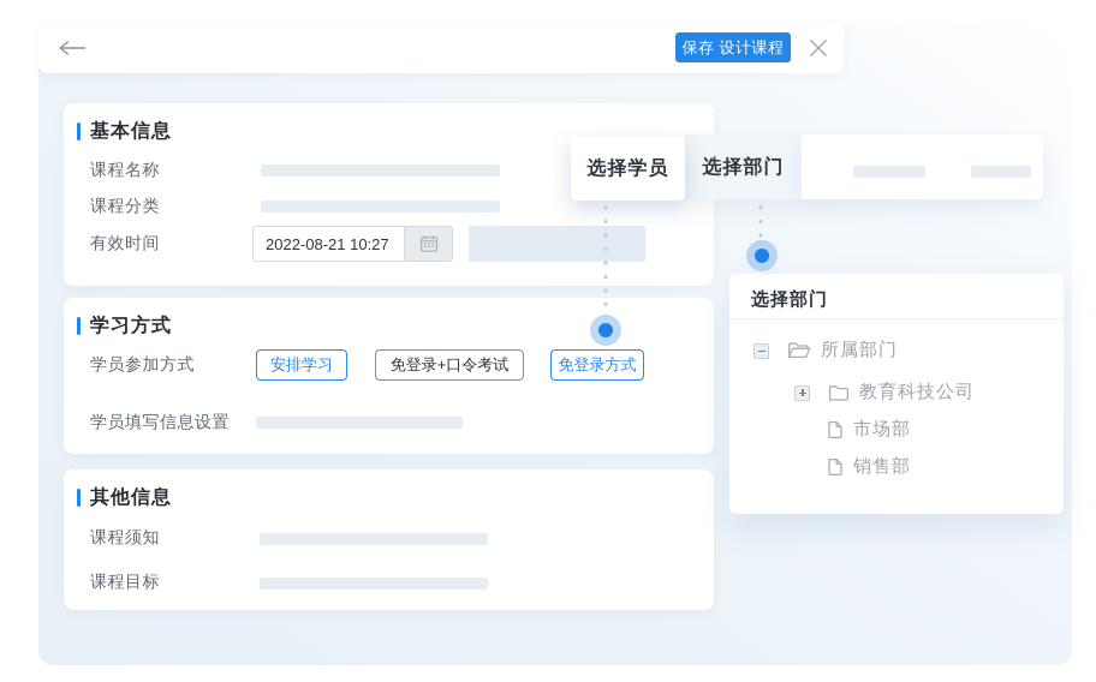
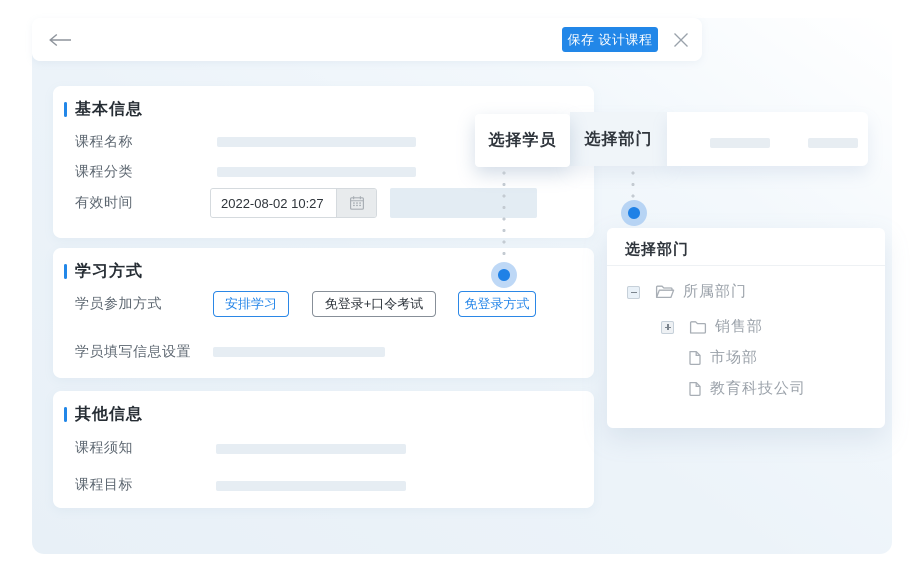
  保存 设计课程
  基本信息
  课程名称
  课程分类
  有效时间
- 2022-08-21 10:27
+ 2022-08-02 10:27
  学习方式
  学员参加方式
  安排学习
  免登录+口令考试
  免登录方式
  学员填写信息设置
  其他信息
  课程须知
  课程目标
  选择部门
  选择学员
  选择部门
  所属部门
- 教育科技公司
+ 销售部
  市场部
- 销售部
+ 教育科技公司
